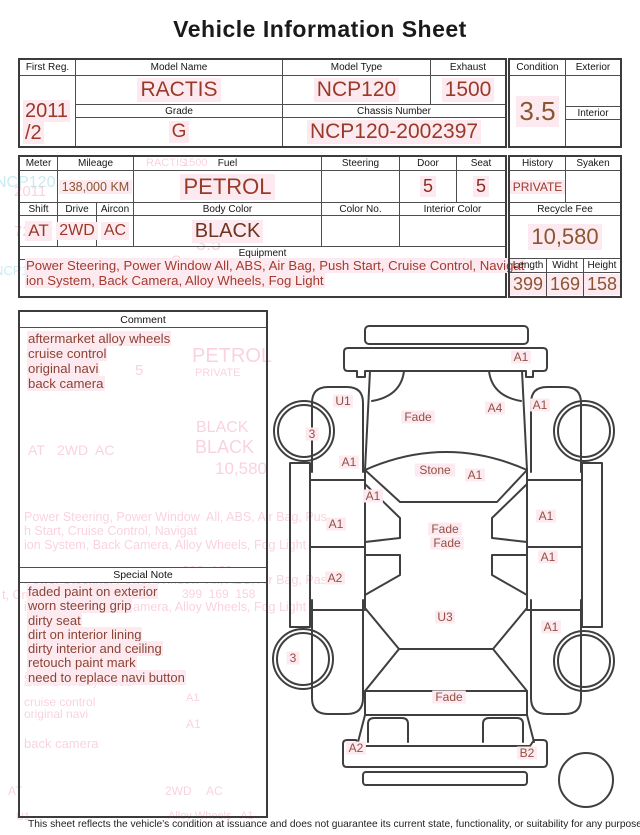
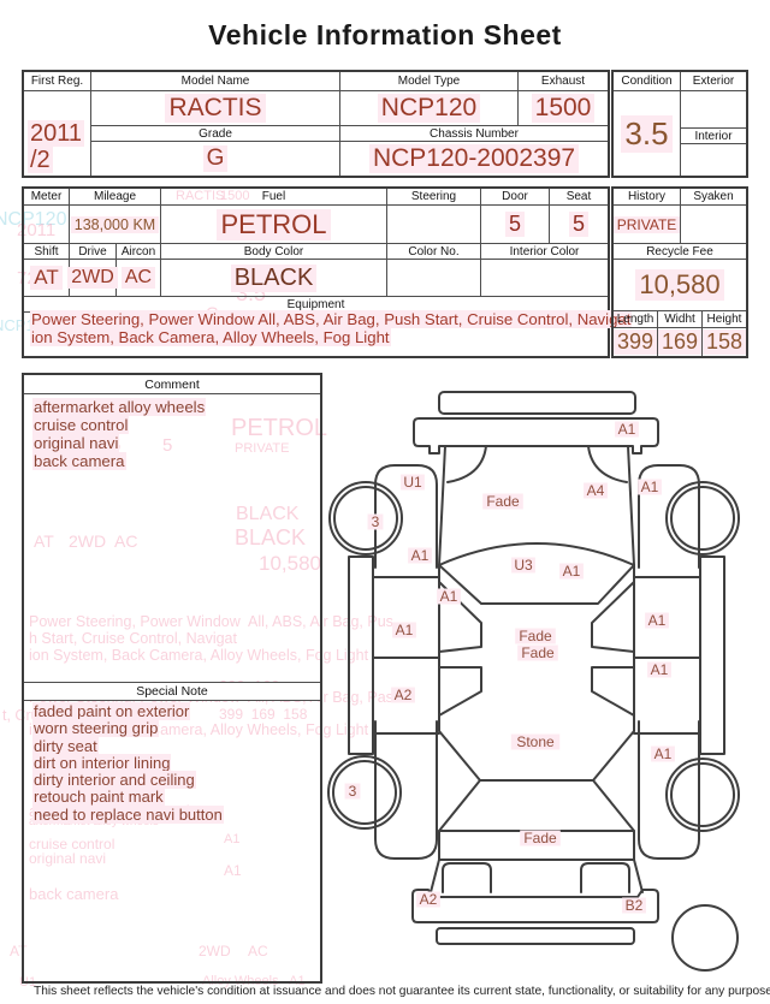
  Vehicle Information Sheet
  NCP120
  2011
  RACTIS
  1500
  3.5
  PETROL
  PRIVATE
  5
  BLACK
  BLACK
  AT
  2WD
  AC
  10,580
  Power Steering, Power Window All, ABS, Air Bag,us
  h Start, Cruise Control, Navigat
  ion System, Back Camera, Alloy Wheels, Fog Light
  399 169 158
  cruise control
  original navi
  back camera
  A1
  A1
  AT
  2WD
  AC
  U1
  Alloy Wheels A1
  First Reg.
  Model Name
  Model Type
  Exhaust
  2011
  /2
  RACTIS
  NCP120
  1500
  Grade
  Chassis Number
  G
  NCP120-2002397
  Condition
  Exterior
  3.5
  Interior
  Meter
  Mileage
  Fuel
  Steering
  Door
  Seat
  138,000 KM
  PETROL
  5
  5
  Shift
  Drive
  Aircon
  Body Color
  Color No.
  Interior Color
  AT
  2WD
  AC
  BLACK
  Equipment
  Power Steering, Power Window All, ABS, Air Bag, Push Start, Cruise Control, Navigat
  ion System, Back Camera, Alloy Wheels, Fog Light
  History
  Syaken
  PRIVATE
  Recycle Fee
  10,580
  Length
  Widht
  Height
  399
  169
  158
  Comment
  aftermarket alloy wheels
  cruise control
  original navi
  back camera
  Special Note
  faded paint on exterior
  worn steering grip
  dirty seat
  dirt on interior lining
  dirty interior and ceiling
  retouch paint mark
  need to replace navi button
  A1
  U1
  3
  Fade
  A4
  A1
  A1
- Stone
+ U3
  A1
  A1
  A1
  Fade
  Fade
  A1
  A1
  A2
- U3
+ Stone
  A1
  3
  Fade
  A2
  B2
  This sheet reflects the vehicle's condition at issuance and does not guarantee its current state, functionality, or suitability for any purpose
